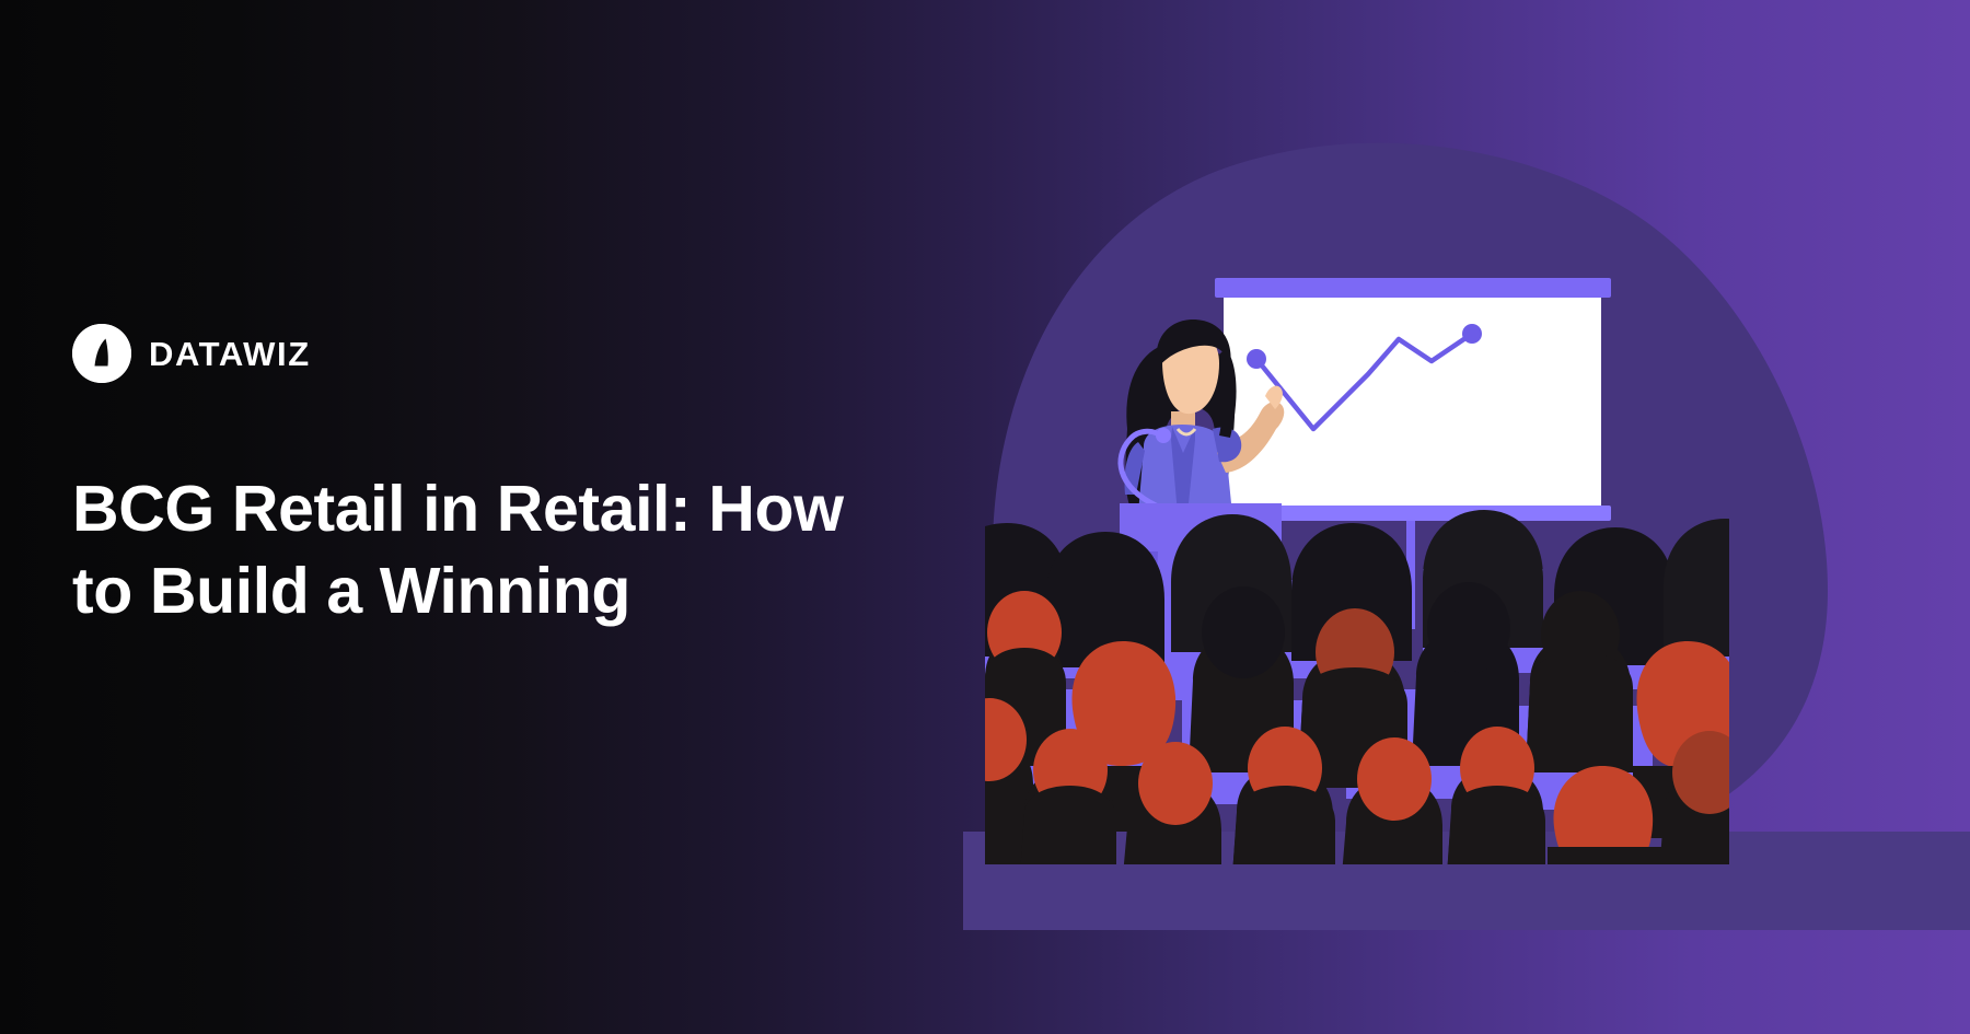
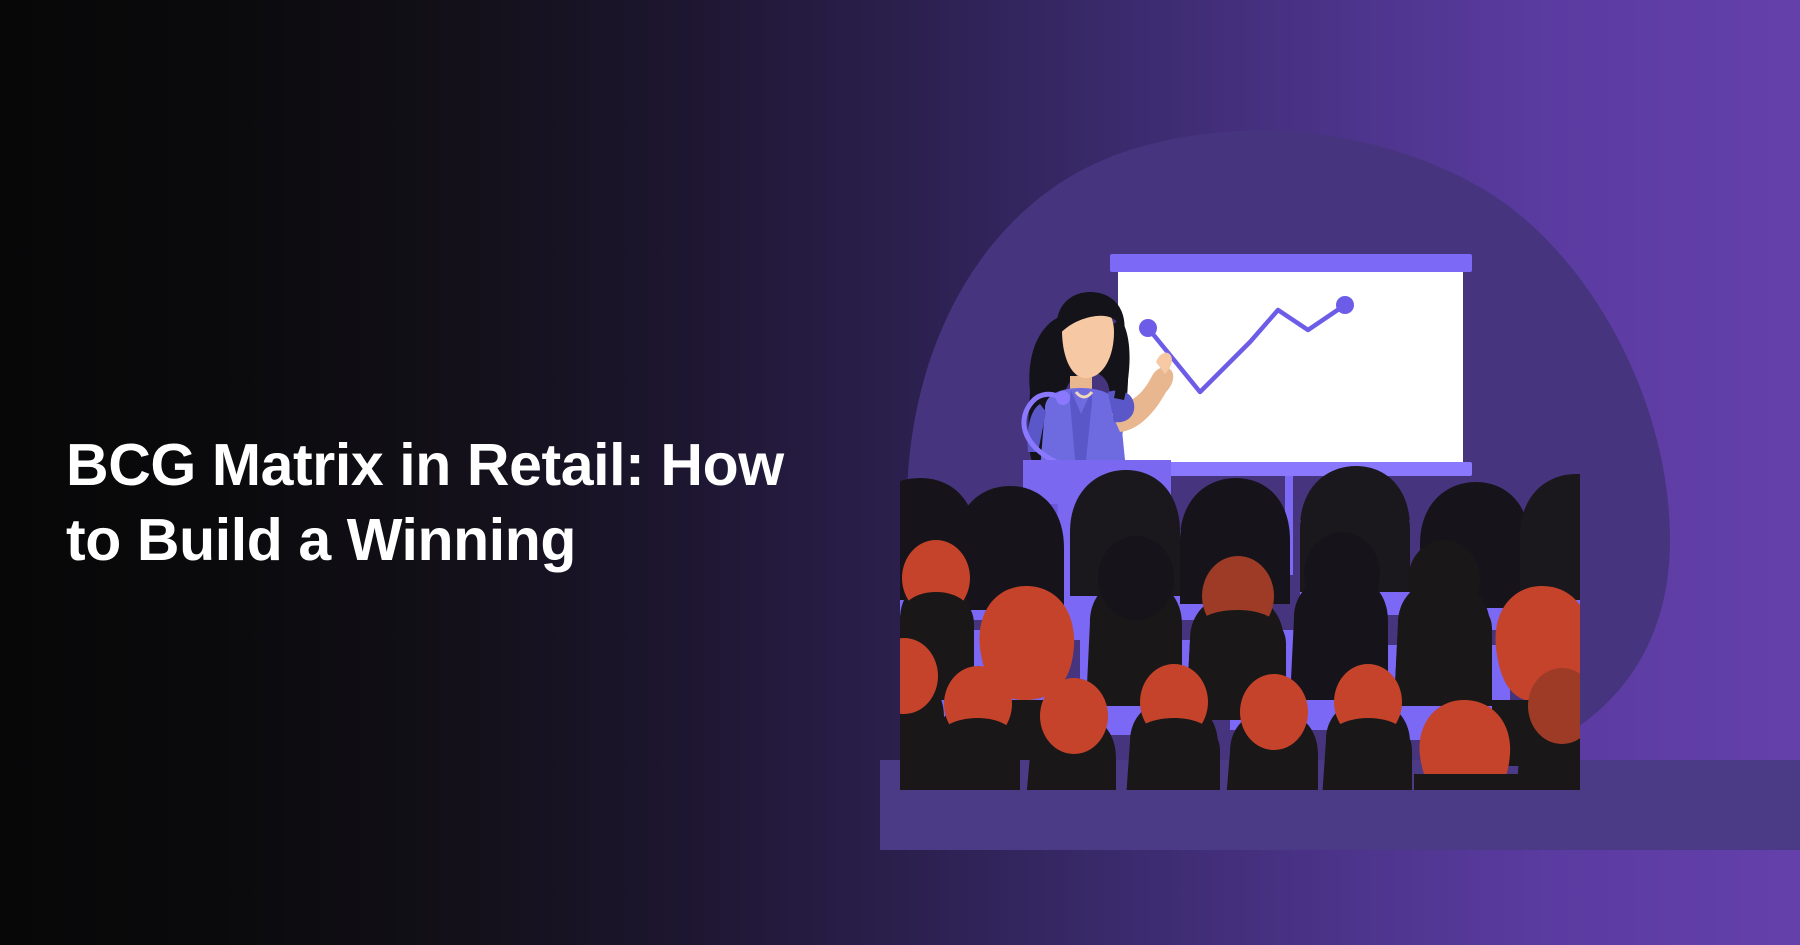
- DATAWIZ
- BCG Retail in Retail: How
+ BCG Matrix in Retail: How
  to Build a Winning
